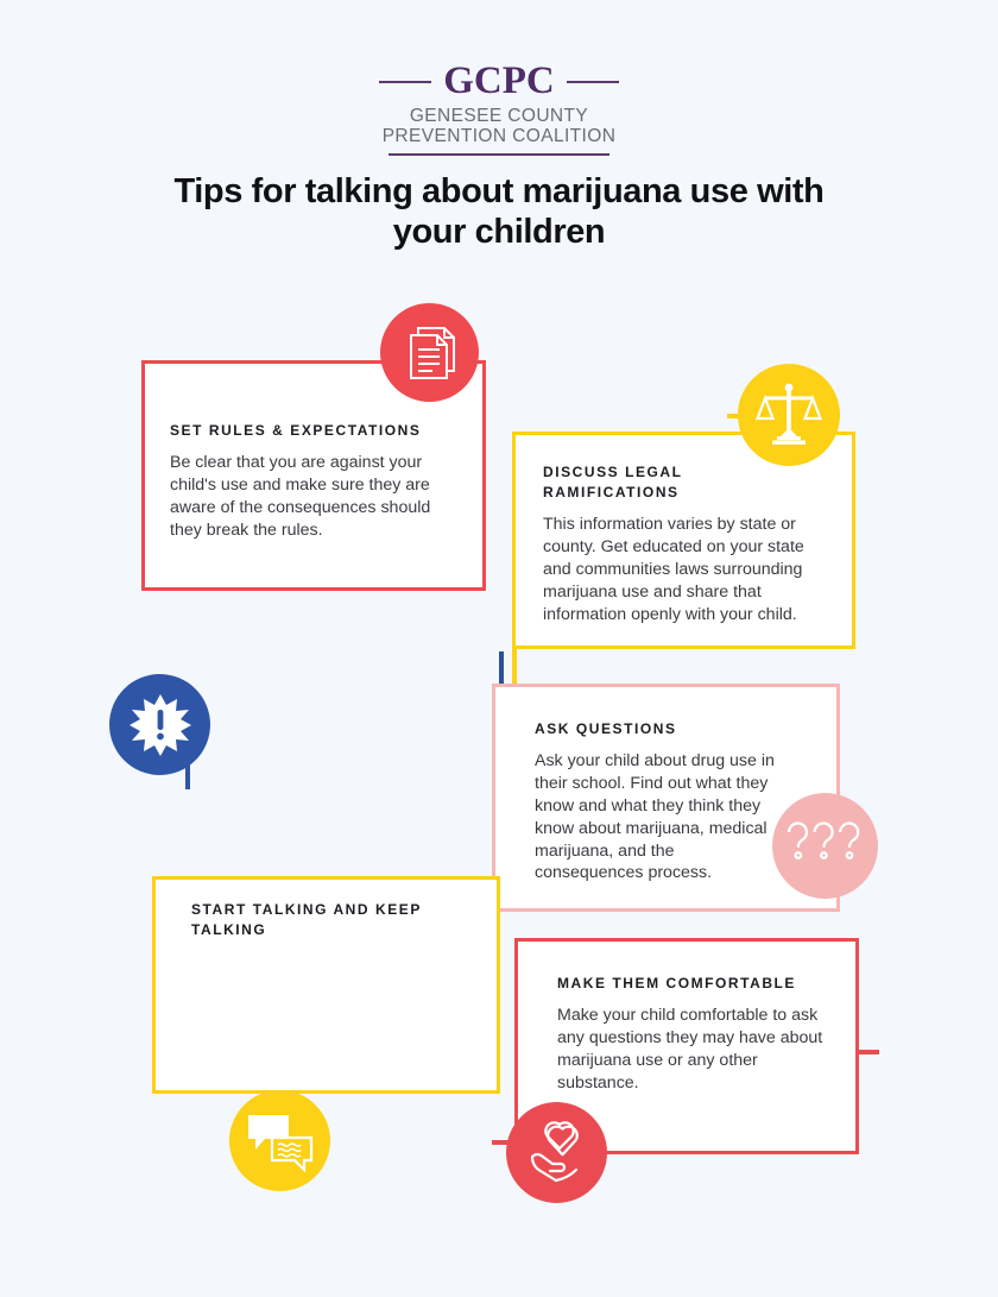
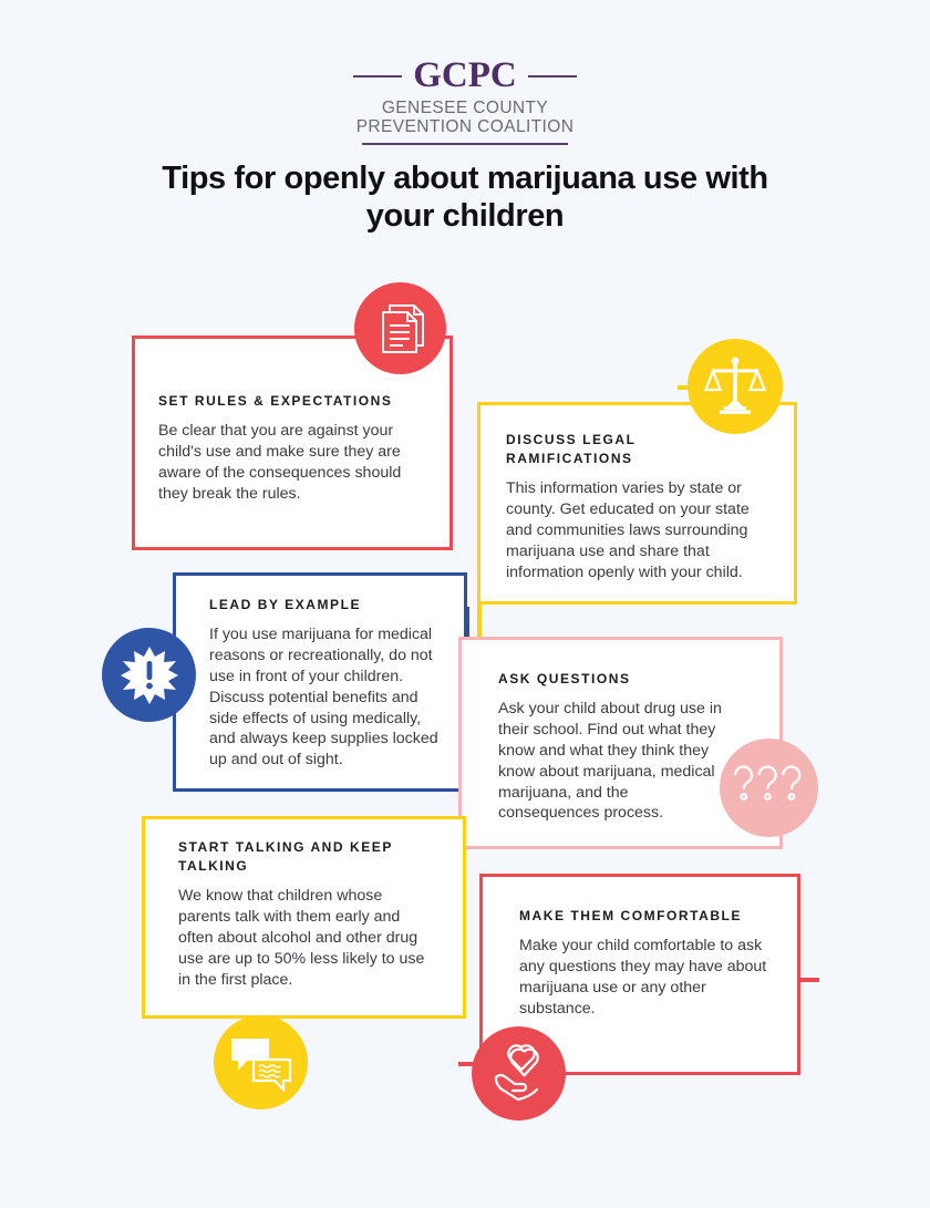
  GCPC
  GENESEE COUNTY
  PREVENTION COALITION
- Tips for talking about marijuana use with your children
+ Tips for openly about marijuana use with your children
  SET RULES & EXPECTATIONS
  Be clear that you are against your child's use and make sure they are aware of the consequences should they break the rules.
  DISCUSS LEGAL RAMIFICATIONS
  This information varies by state or county. Get educated on your state and communities laws surrounding marijuana use and share that information openly with your child.
+ LEAD BY EXAMPLE
+ If you use marijuana for medical reasons or recreationally, do not use in front of your children. Discuss potential benefits and side effects of using medically, and always keep supplies locked up and out of sight.
  ASK QUESTIONS
  Ask your child about drug use in their school. Find out what they know and what they think they know about marijuana, medical marijuana, and the consequences process.
  START TALKING AND KEEP TALKING
+ We know that children whose parents talk with them early and often about alcohol and other drug use are up to 50% less likely to use in the first place.
  MAKE THEM COMFORTABLE
  Make your child comfortable to ask any questions they may have about marijuana use or any other substance.
